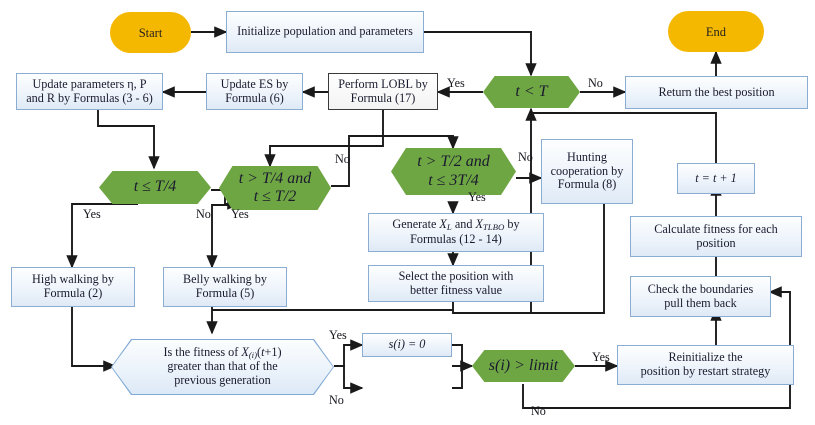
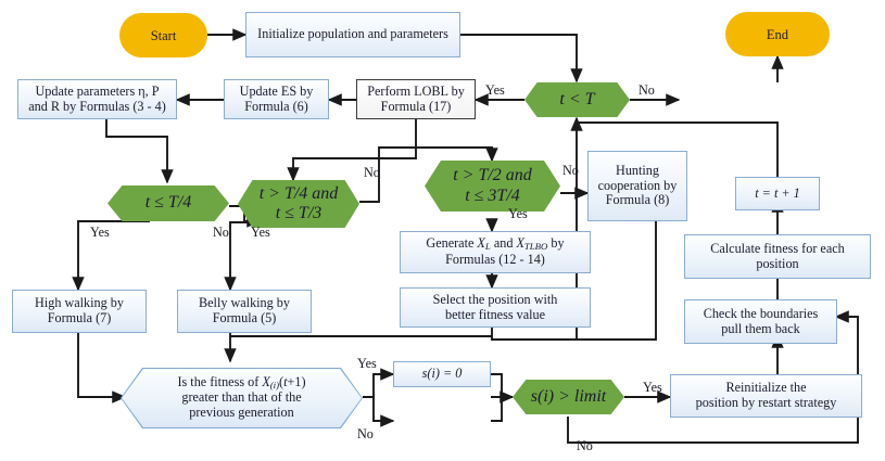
  Start
  Initialize population and parameters
  End
- Return the best position
  Update parameters η, P
- and R by Formulas (3 - 6)
+ and R by Formulas (3 - 4)
  Update ES by
  Formula (6)
  Perform LOBL by
  Formula (17)
  t < T
  t ≤ T/4
  t > T/4 and
- t ≤ T/2
+ t ≤ T/3
  t > T/2 and
  t ≤ 3T/4
  Hunting
  cooperation by
  Formula (8)
  t = t + 1
  Calculate fitness for each
  position
  Check the boundaries
  pull them back
  High walking by
- Formula (2)
+ Formula (7)
  Belly walking by
  Formula (5)
  Generate XL and XTLBO by
  Formulas (12 - 14)
  Select the position with
  better fitness value
  Is the fitness of X(i)(t+1)
  greater than that of the
  previous generation
  s(i) = 0
  s(i) > limit
  Reinitialize the
  position by restart strategy
  Yes
  No
  Yes
  No
  Yes
  No
  No
  Yes
  Yes
  No
  Yes
  No
